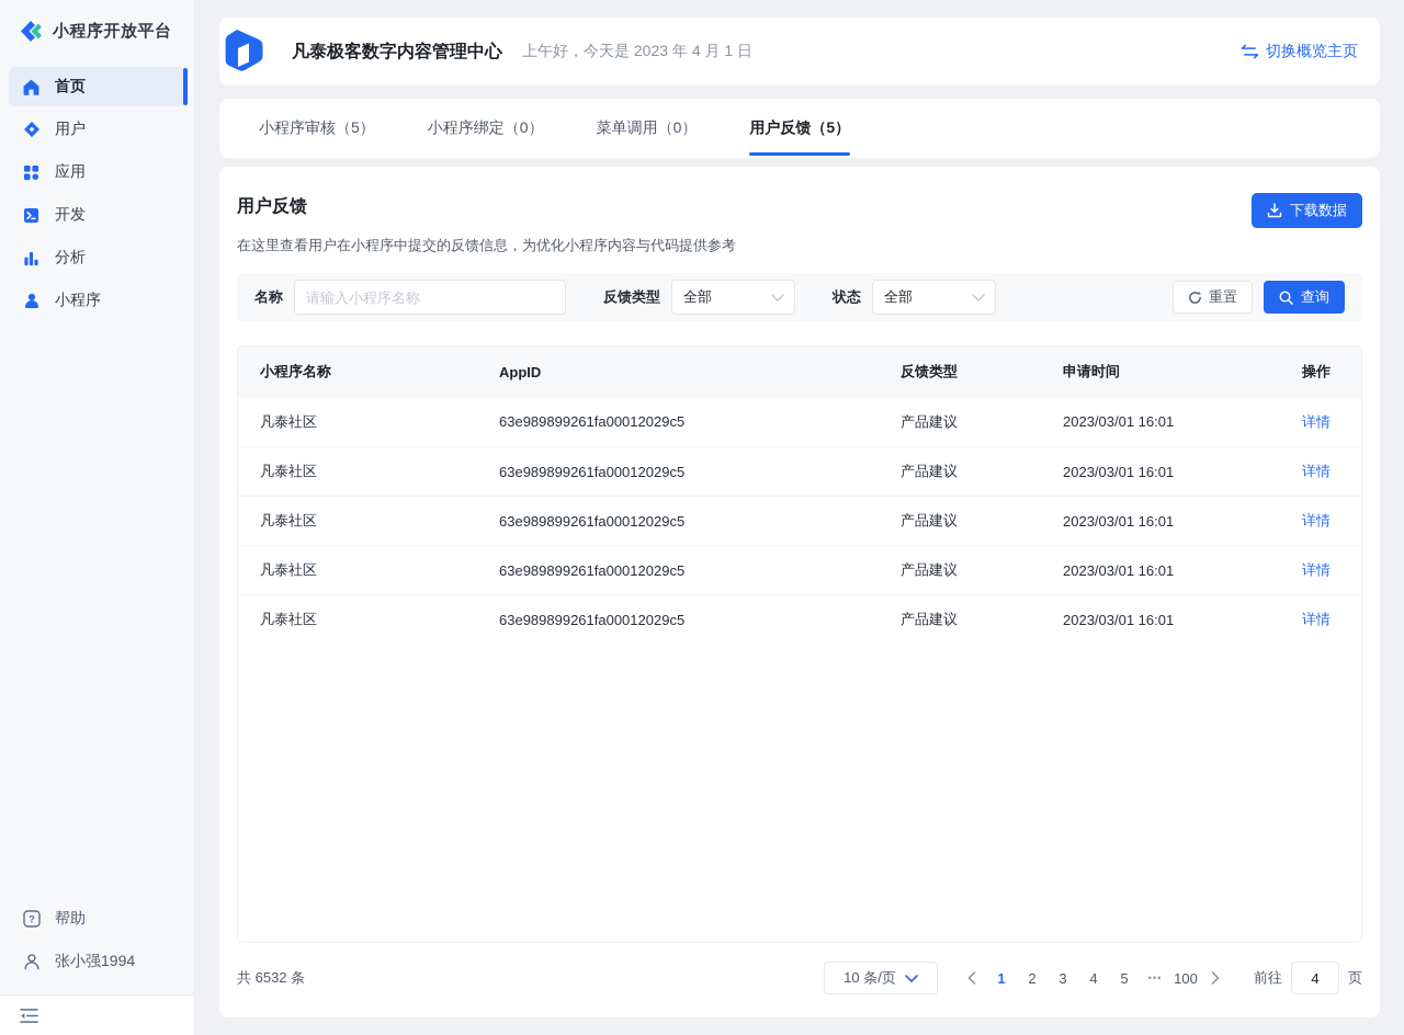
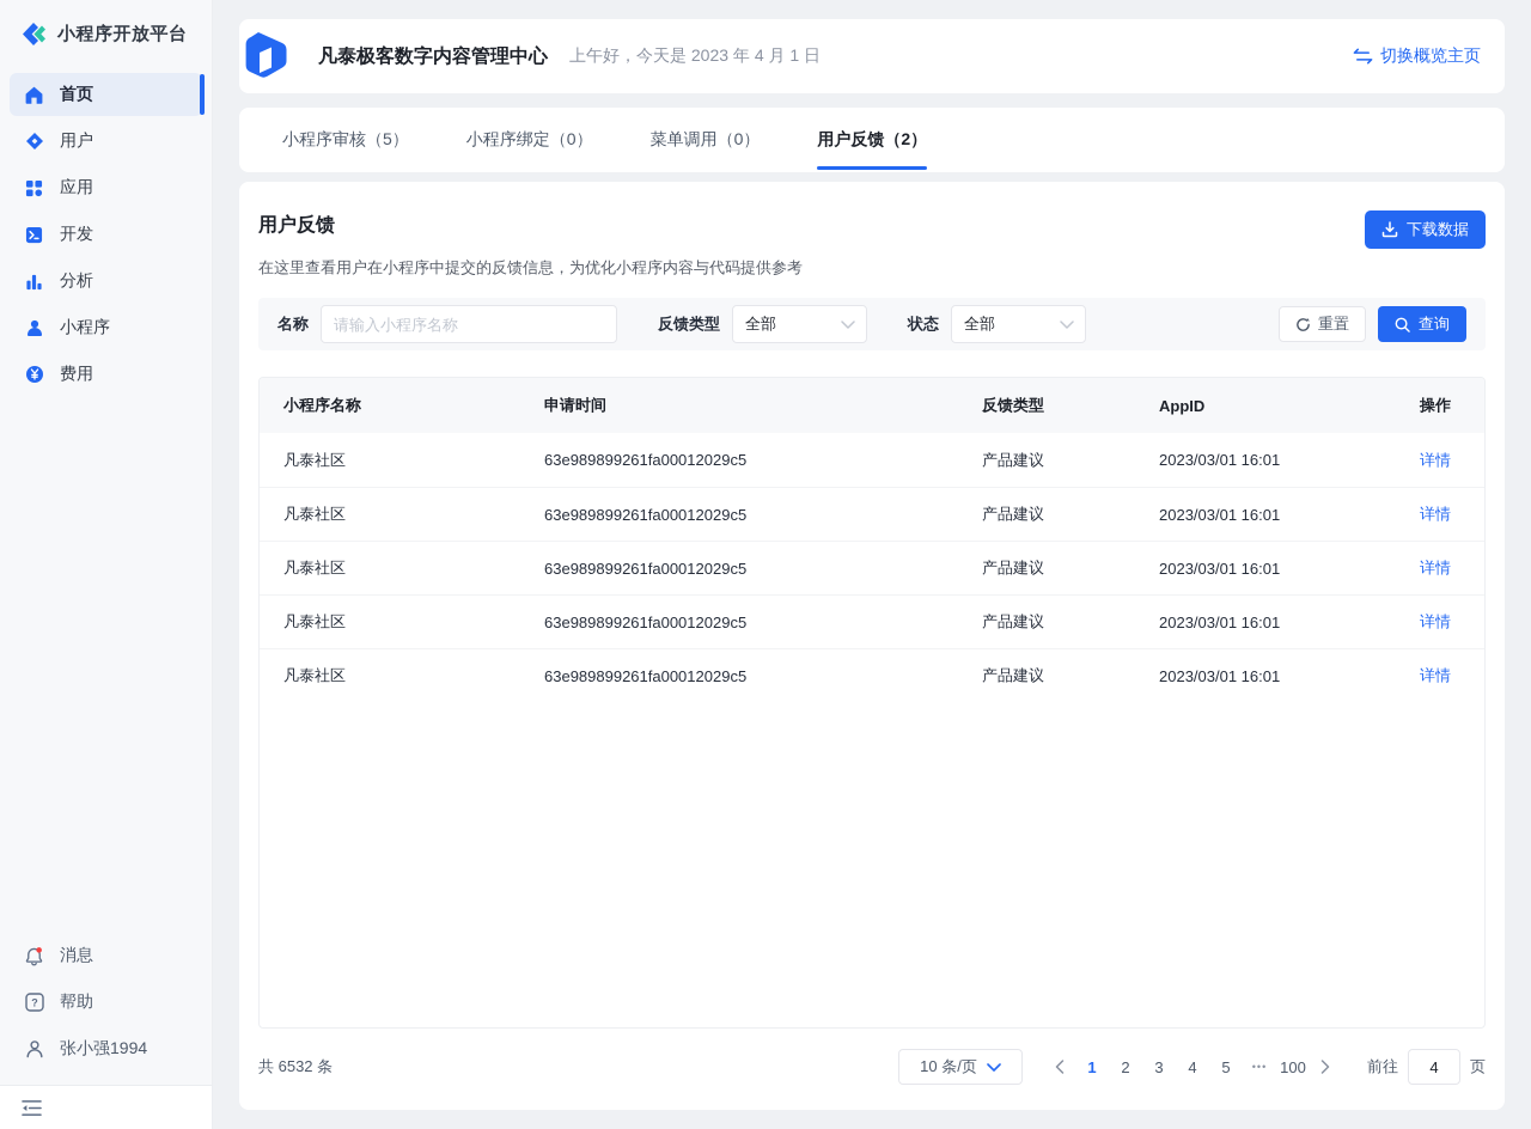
  小程序开放平台
  首页
  用户
  应用
  开发
  分析
  小程序
+ 费用
+ 消息
  ?
  帮助
  张小强1994
  凡泰极客数字内容管理中心
  上午好，今天是 2023 年 4 月 1 日
  切换概览主页
  小程序审核（5）
  小程序绑定（0）
  菜单调用（0）
- 用户反馈（5）
+ 用户反馈（2）
  用户反馈
  在这里查看用户在小程序中提交的反馈信息，为优化小程序内容与代码提供参考
  下载数据
  名称
  请输入小程序名称
  反馈类型
  全部
  状态
  全部
  重置
  查询
  小程序名称
- AppID
+ 申请时间
  反馈类型
- 申请时间
+ AppID
  操作
  凡泰社区
  63e989899261fa00012029c5
  产品建议
  2023/03/01 16:01
  详情
  凡泰社区
  63e989899261fa00012029c5
  产品建议
  2023/03/01 16:01
  详情
  凡泰社区
  63e989899261fa00012029c5
  产品建议
  2023/03/01 16:01
  详情
  凡泰社区
  63e989899261fa00012029c5
  产品建议
  2023/03/01 16:01
  详情
  凡泰社区
  63e989899261fa00012029c5
  产品建议
  2023/03/01 16:01
  详情
  共 6532 条
  10 条/页
  1
  2
  3
  4
  5
  •••
  100
  前往
  4
  页
